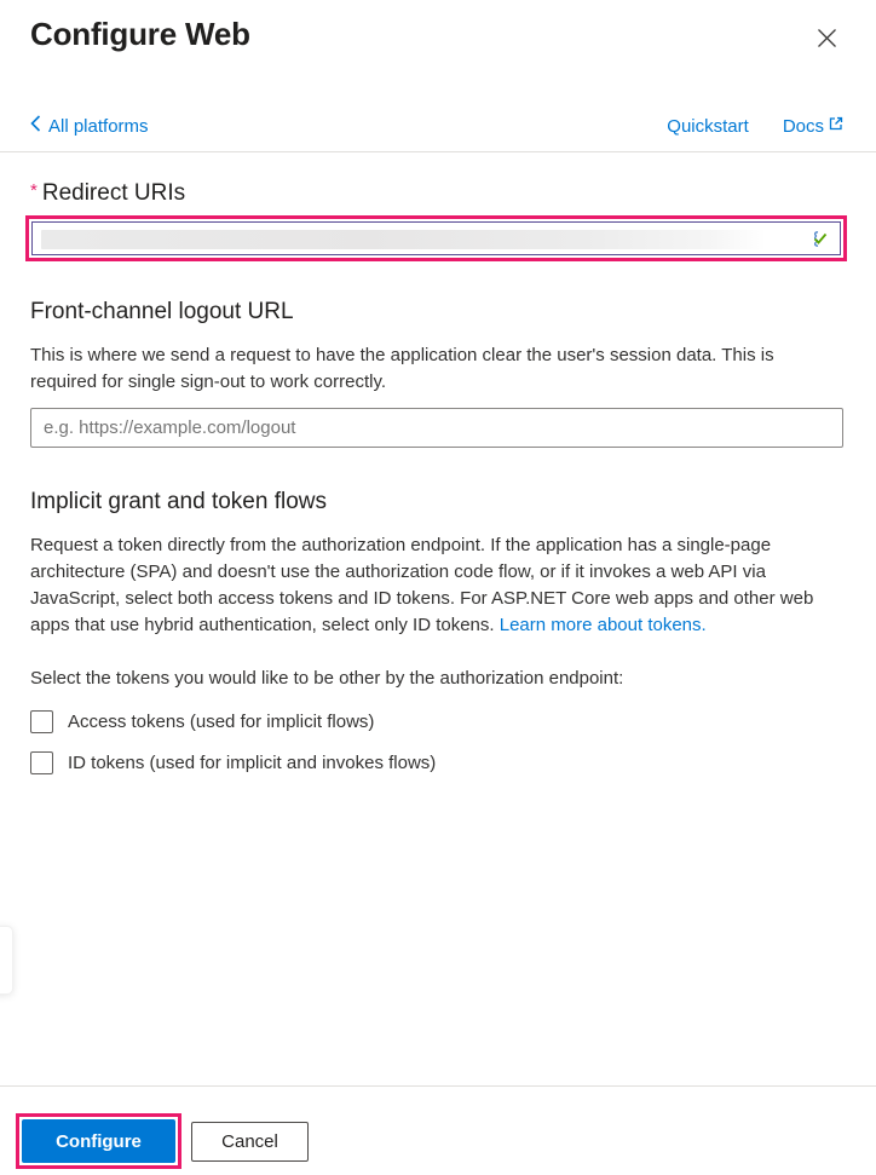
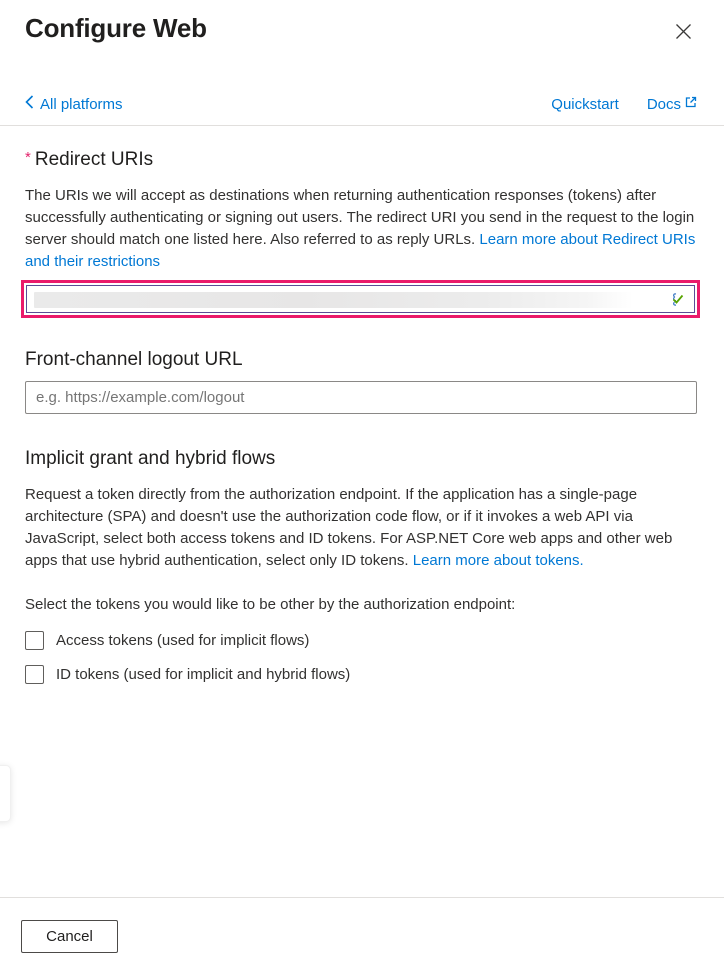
  Configure Web
  All platforms
  Quickstart
  Docs
  * Redirect URIs
+ The URIs we will accept as destinations when returning authentication responses (tokens) after successfully authenticating or signing out users. The redirect URI you send in the request to the login server should match one listed here. Also referred to as reply URLs. Learn more about Redirect URIs and their restrictions
  Front-channel logout URL
- This is where we send a request to have the application clear the user's session data. This is required for single sign-out to work correctly.
  e.g. https://example.com/logout
- Implicit grant and token flows
+ Implicit grant and hybrid flows
  Request a token directly from the authorization endpoint. If the application has a single-page architecture (SPA) and doesn't use the authorization code flow, or if it invokes a web API via JavaScript, select both access tokens and ID tokens. For ASP.NET Core web apps and other web apps that use hybrid authentication, select only ID tokens. Learn more about tokens.
  Select the tokens you would like to be other by the authorization endpoint:
  Access tokens (used for implicit flows)
- ID tokens (used for implicit and invokes flows)
+ ID tokens (used for implicit and hybrid flows)
- Configure
  Cancel
